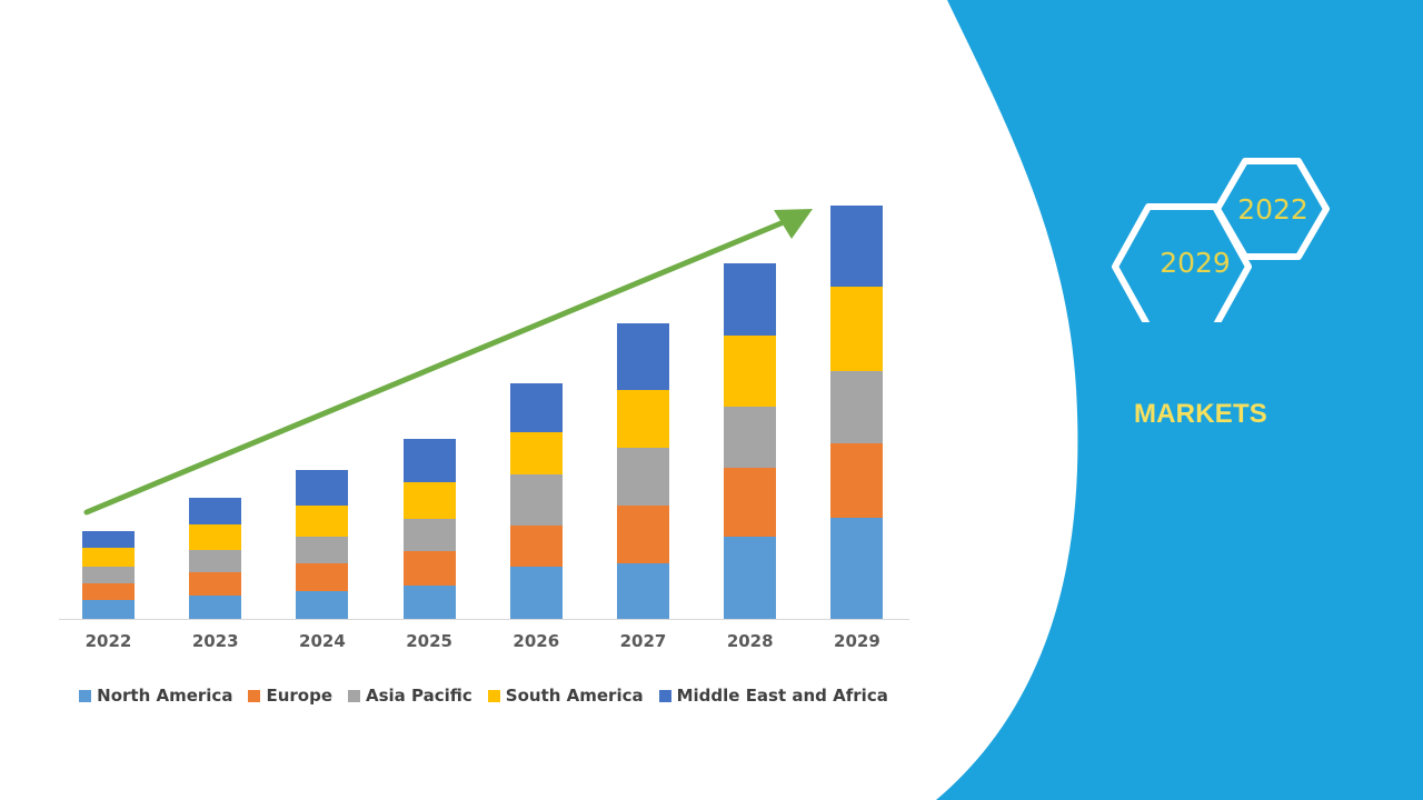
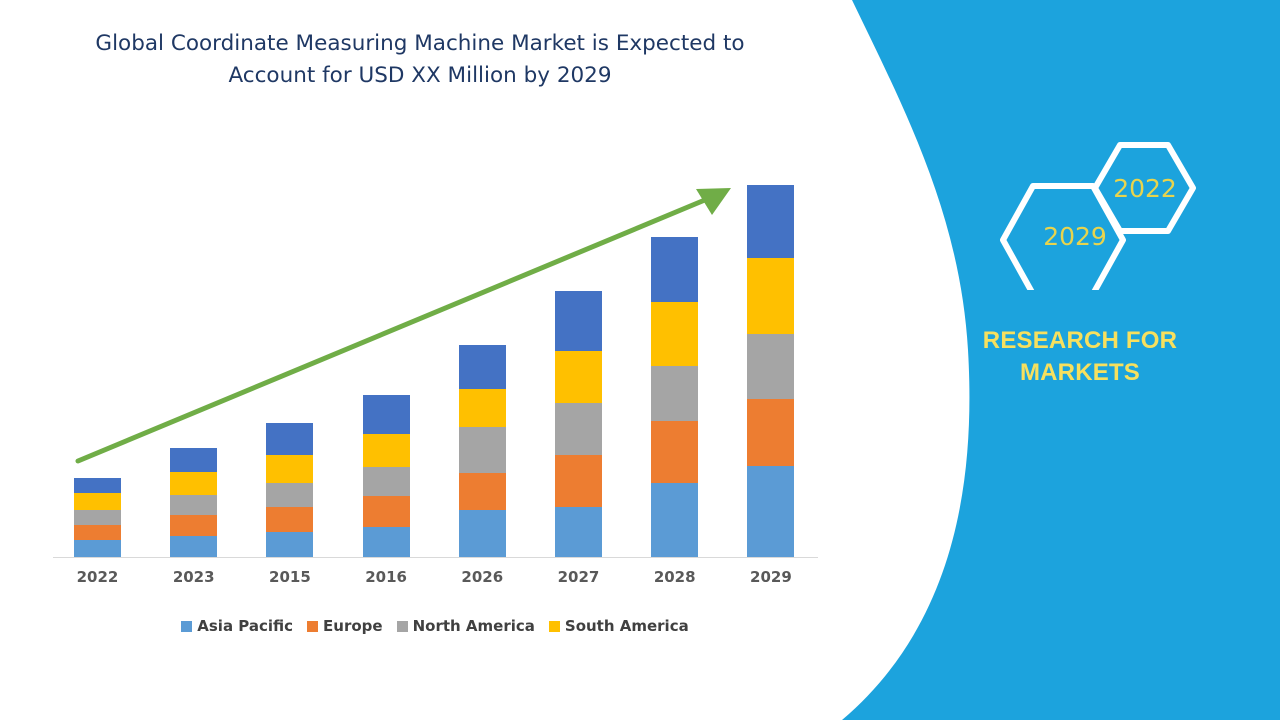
  2029
  2022
+ RESEARCH FOR
  MARKETS
+ Global Coordinate Measuring Machine Market is Expected to Account for USD XX Million by 2029
  2022
  2023
- 2024
+ 2015
- 2025
+ 2016
  2026
  2027
  2028
  2029
- North America
+ Asia Pacific
  Europe
- Asia Pacific
+ North America
  South America
- Middle East and Africa
